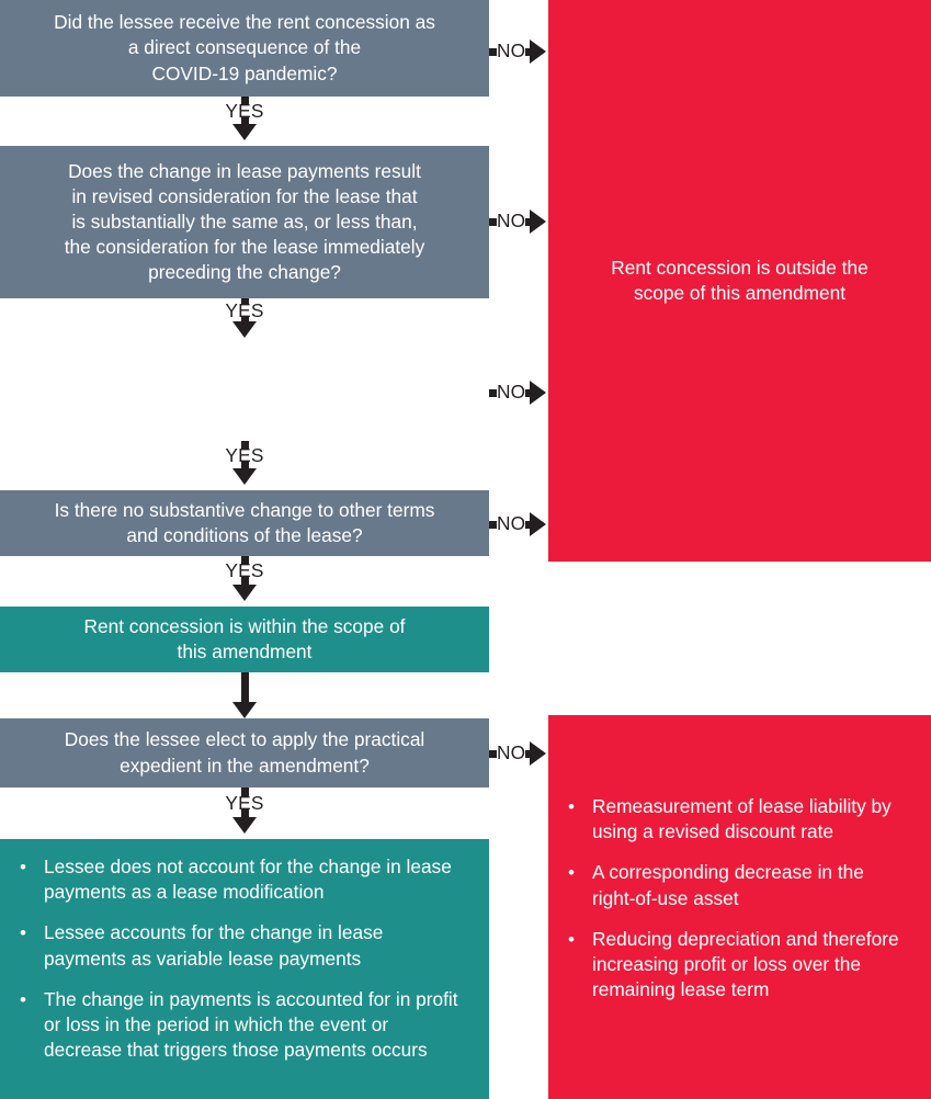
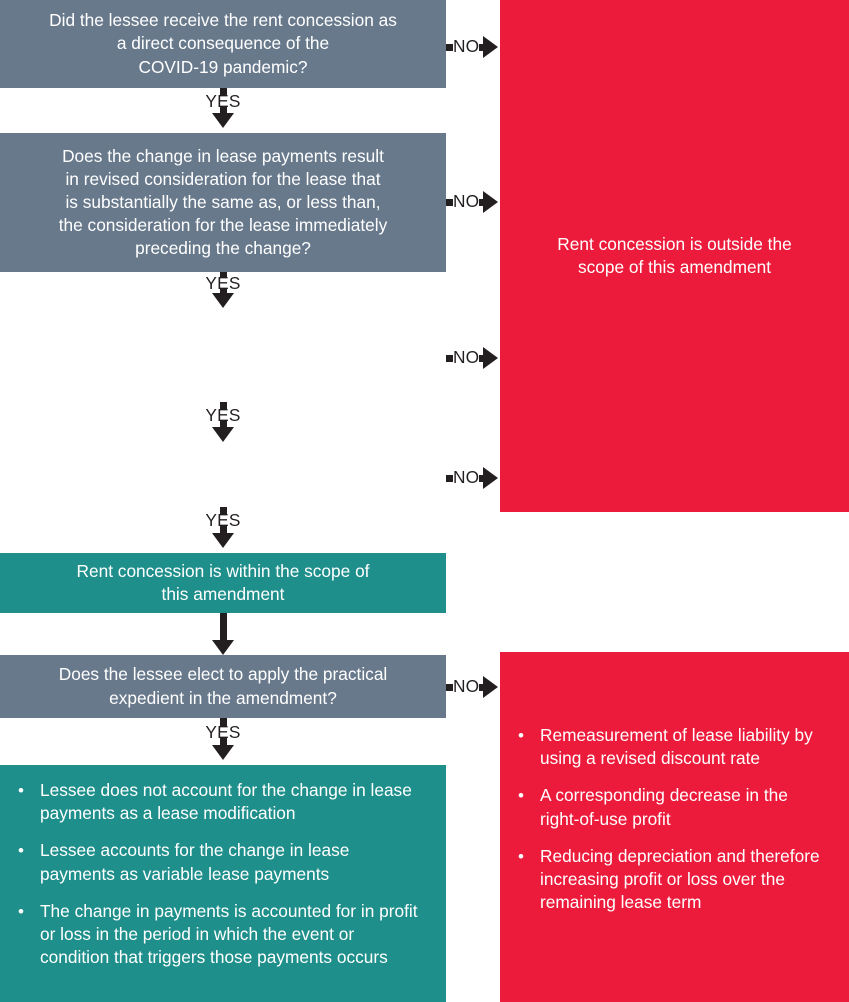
  Did the lessee receive the rent concession as
  a direct consequence of the
  COVID-19 pandemic?
  NO
  YES
  Does the change in lease payments result
  in revised consideration for the lease that
  is substantially the same as, or less than,
  the consideration for the lease immediately
  preceding the change?
  NO
  YES
  NO
  YES
- Is there no substantive change to other terms
- and conditions of the lease?
  NO
  YES
  Rent concession is within the scope of
  this amendment
  Does the lessee elect to apply the practical
  expedient in the amendment?
  NO
  YES
  •
  Lessee does not account for the change in lease payments as a lease modification
  •
  Lessee accounts for the change in lease payments as variable lease payments
  •
- The change in payments is accounted for in profit or loss in the period in which the event or decrease that triggers those payments occurs
+ The change in payments is accounted for in profit or loss in the period in which the event or condition that triggers those payments occurs
  Rent concession is outside the
  scope of this amendment
  •
  Remeasurement of lease liability by using a revised discount rate
  •
- A corresponding decrease in the right-of-use asset
+ A corresponding decrease in the right-of-use profit
  •
  Reducing depreciation and therefore increasing profit or loss over the remaining lease term
